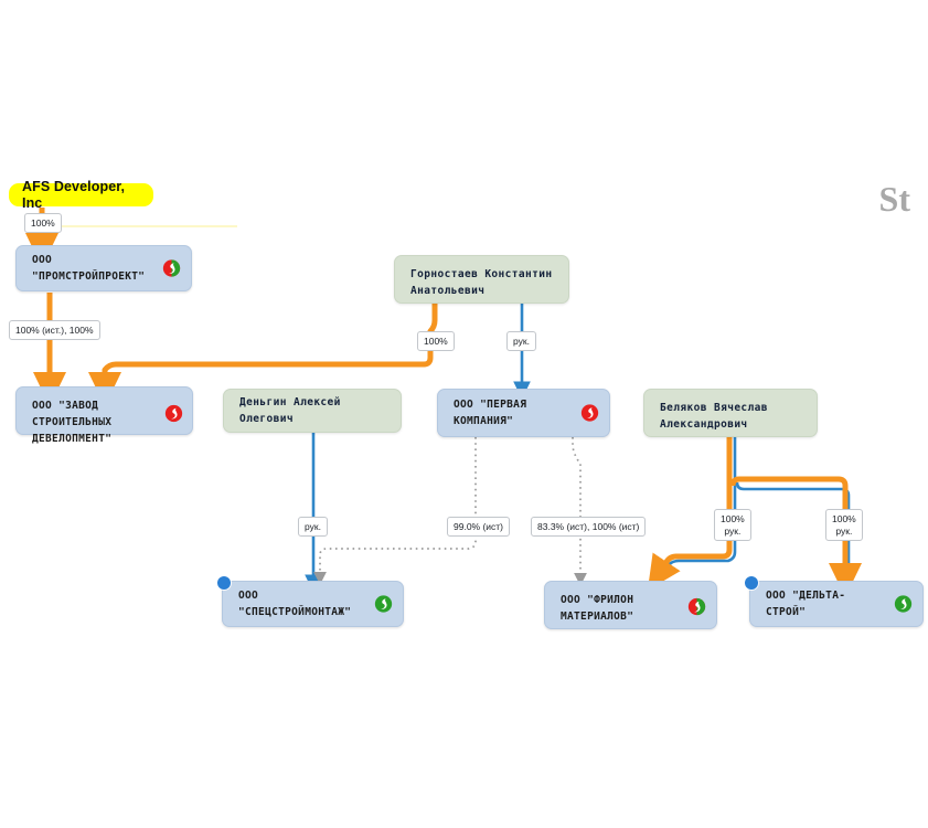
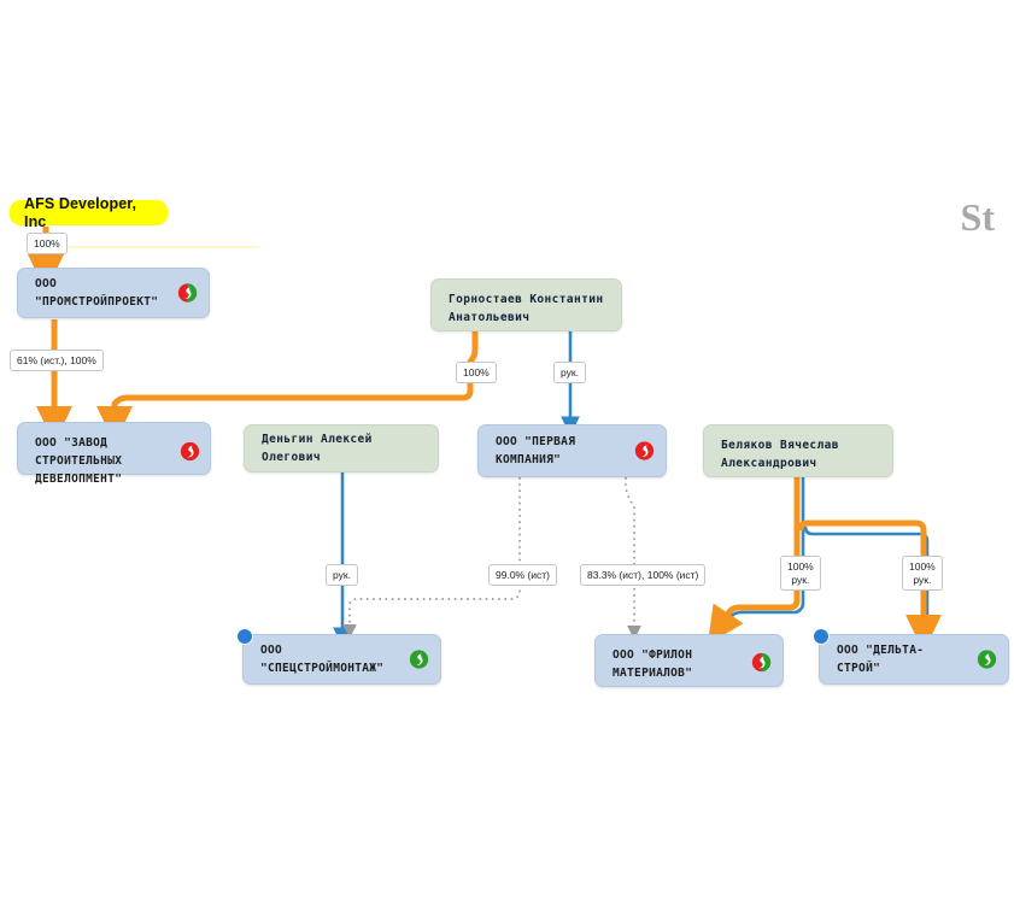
  AFS Developer, Inc
  ООО "ПРОМСТРОЙПРОЕКТ"
  Горностаев Константин
  Анатольевич
  ООО "ЗАВОД СТРОИТЕЛЬНЫХ
  ДЕВЕЛОПМЕНТ"
  Деньгин Алексей Олегович
  ООО "ПЕРВАЯ КОМПАНИЯ"
  Беляков Вячеслав
  Александрович
  ООО "СПЕЦСТРОЙМОНТАЖ"
  ООО "ФРИЛОН
  МАТЕРИАЛОВ"
  ООО "ДЕЛЬТА-СТРОЙ"
  100%
- 100% (ист.), 100%
+ 61% (ист.), 100%
  100%
  рук.
  рук.
  99.0% (ист)
  83.3% (ист), 100% (ист)
  100%
  рук.
  100%
  рук.
  St
